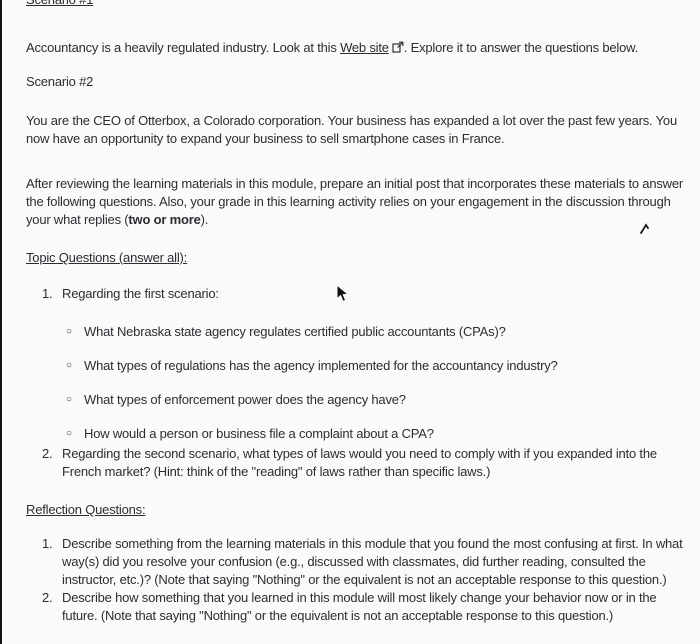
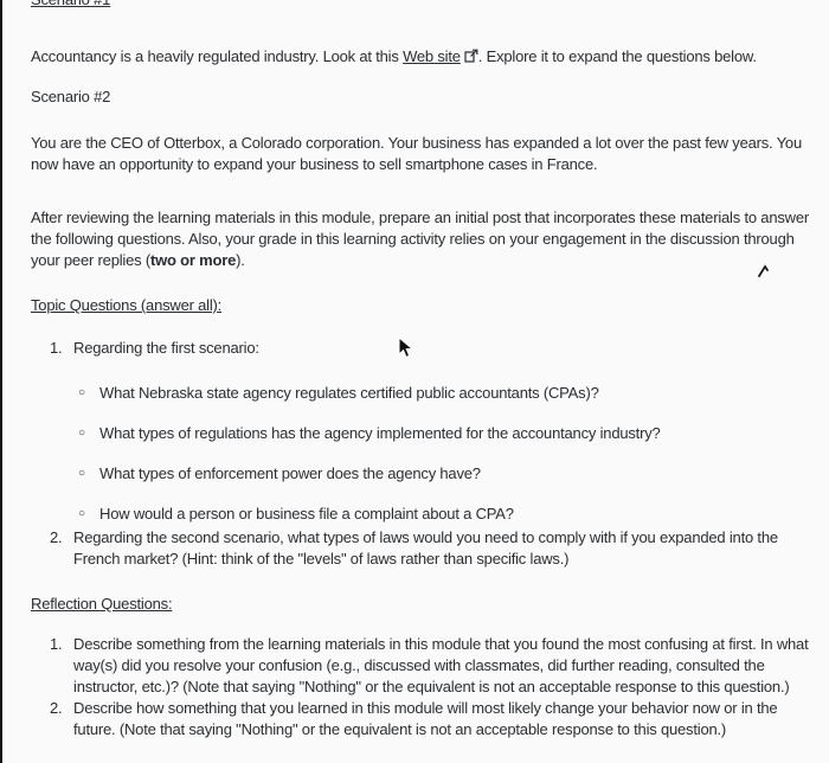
- Accountancy is a heavily regulated industry. Look at this Web site . Explore it to answer the questions below.
+ Accountancy is a heavily regulated industry. Look at this Web site . Explore it to expand the questions below.
  Scenario #2
  You are the CEO of Otterbox, a Colorado corporation. Your business has expanded a lot over the past few years. You now have an opportunity to expand your business to sell smartphone cases in France.
- After reviewing the learning materials in this module, prepare an initial post that incorporates these materials to answer the following questions. Also, your grade in this learning activity relies on your engagement in the discussion through your what replies (two or more).
+ After reviewing the learning materials in this module, prepare an initial post that incorporates these materials to answer the following questions. Also, your grade in this learning activity relies on your engagement in the discussion through your peer replies (two or more).
  Topic Questions (answer all):
  1.
  Regarding the first scenario:
  ○
  What Nebraska state agency regulates certified public accountants (CPAs)?
  ○
  What types of regulations has the agency implemented for the accountancy industry?
  ○
  What types of enforcement power does the agency have?
  ○
  How would a person or business file a complaint about a CPA?
  2.
- Regarding the second scenario, what types of laws would you need to comply with if you expanded into the French market? (Hint: think of the "reading" of laws rather than specific laws.)
+ Regarding the second scenario, what types of laws would you need to comply with if you expanded into the French market? (Hint: think of the "levels" of laws rather than specific laws.)
  Reflection Questions:
  1.
  Describe something from the learning materials in this module that you found the most confusing at first. In what way(s) did you resolve your confusion (e.g., discussed with classmates, did further reading, consulted the instructor, etc.)? (Note that saying "Nothing" or the equivalent is not an acceptable response to this question.)
  2.
  Describe how something that you learned in this module will most likely change your behavior now or in the future. (Note that saying "Nothing" or the equivalent is not an acceptable response to this question.)
